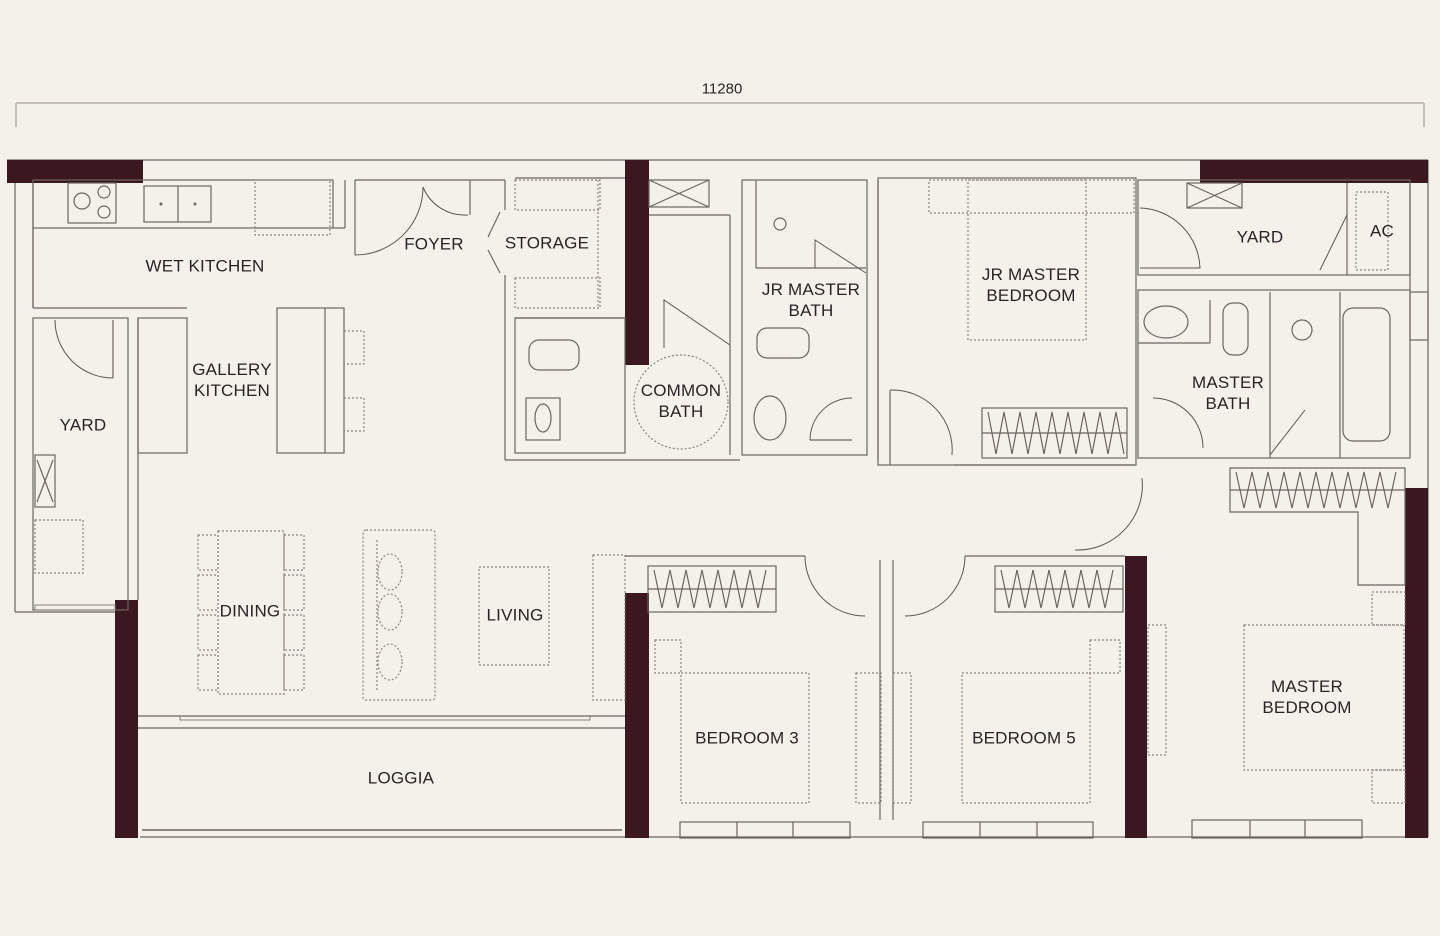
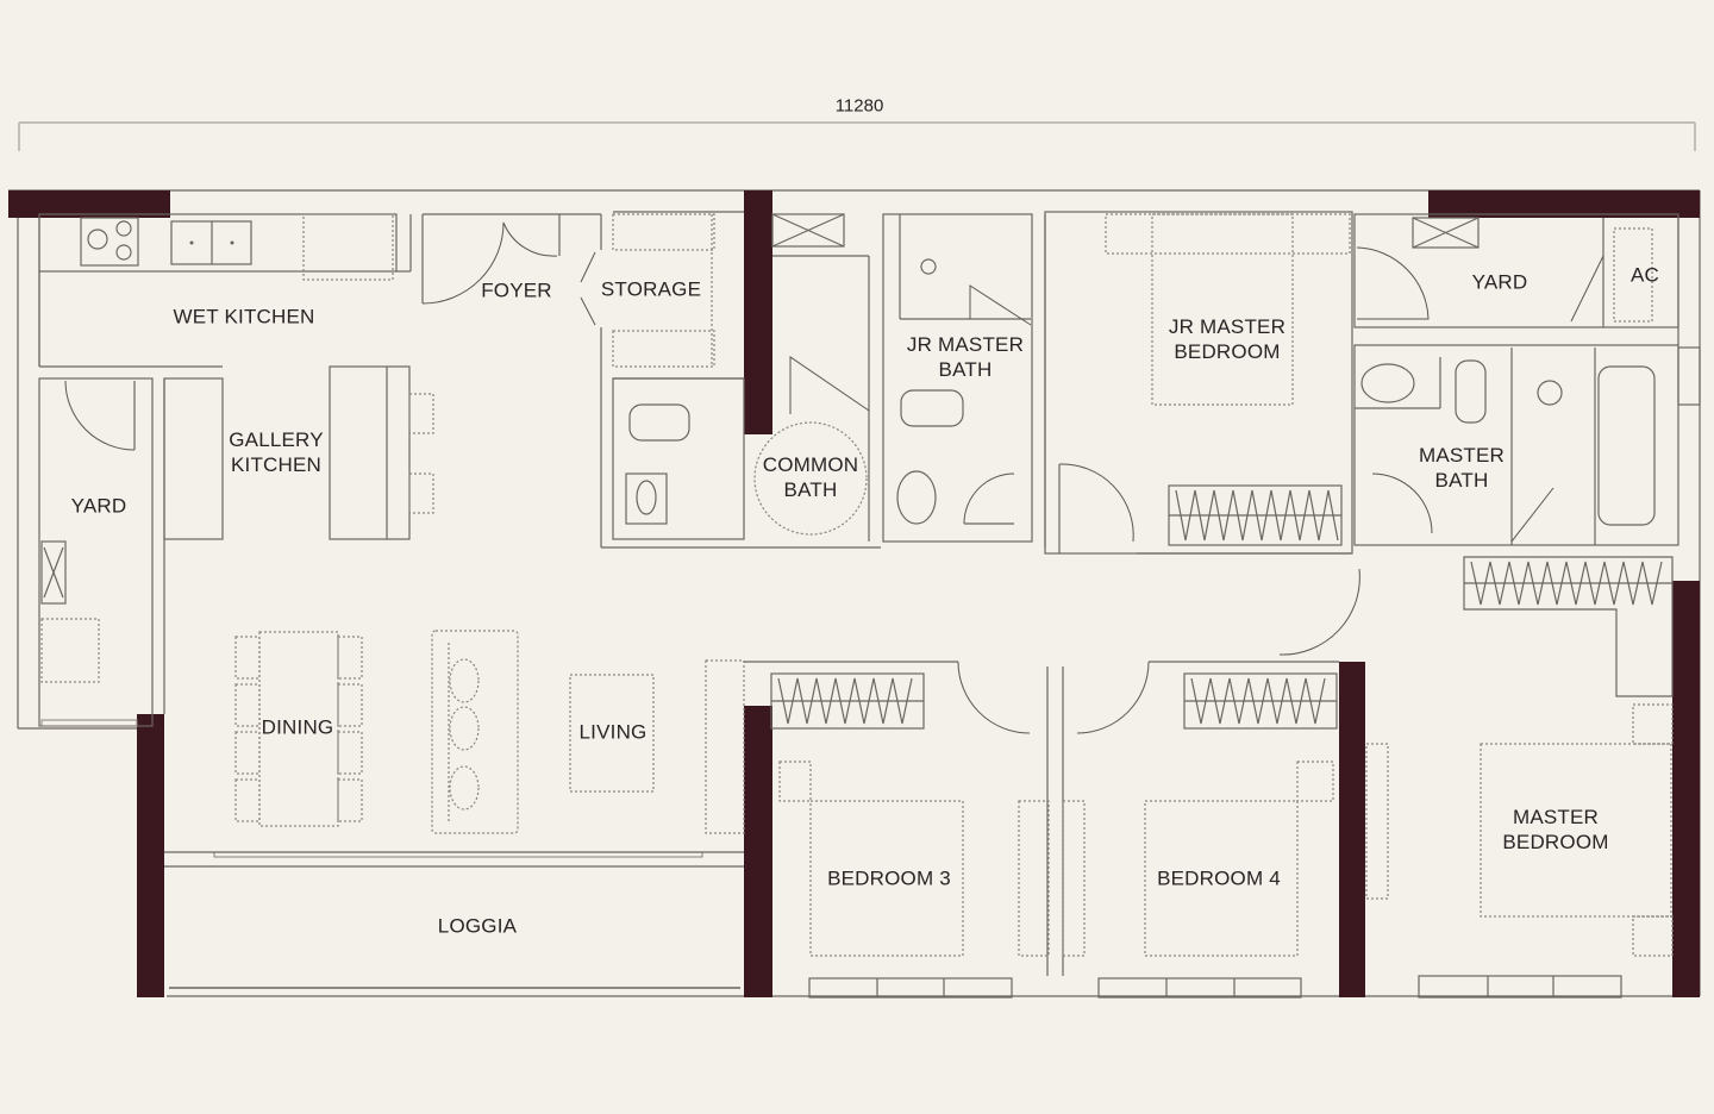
  11280
  WET KITCHEN
  FOYER
  STORAGE
  GALLERY
  KITCHEN
  YARD
  COMMON
  BATH
  JR MASTER
  BATH
  JR MASTER
  BEDROOM
  YARD
  AC
  MASTER
  BATH
  DINING
  LIVING
  LOGGIA
  BEDROOM 3
- BEDROOM 5
+ BEDROOM 4
  MASTER
  BEDROOM
